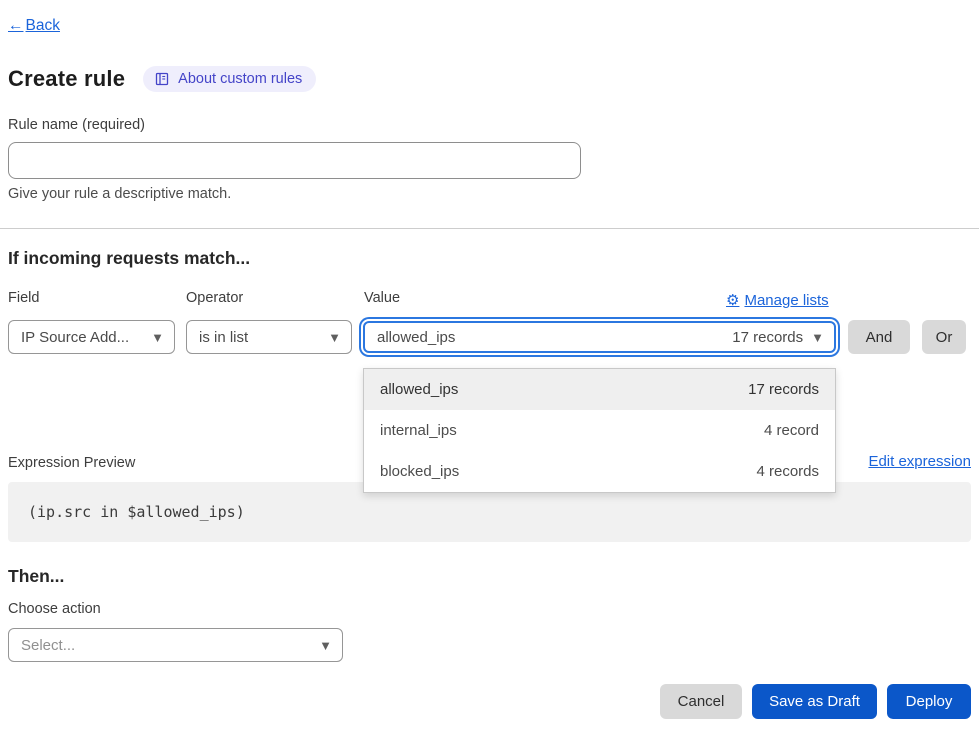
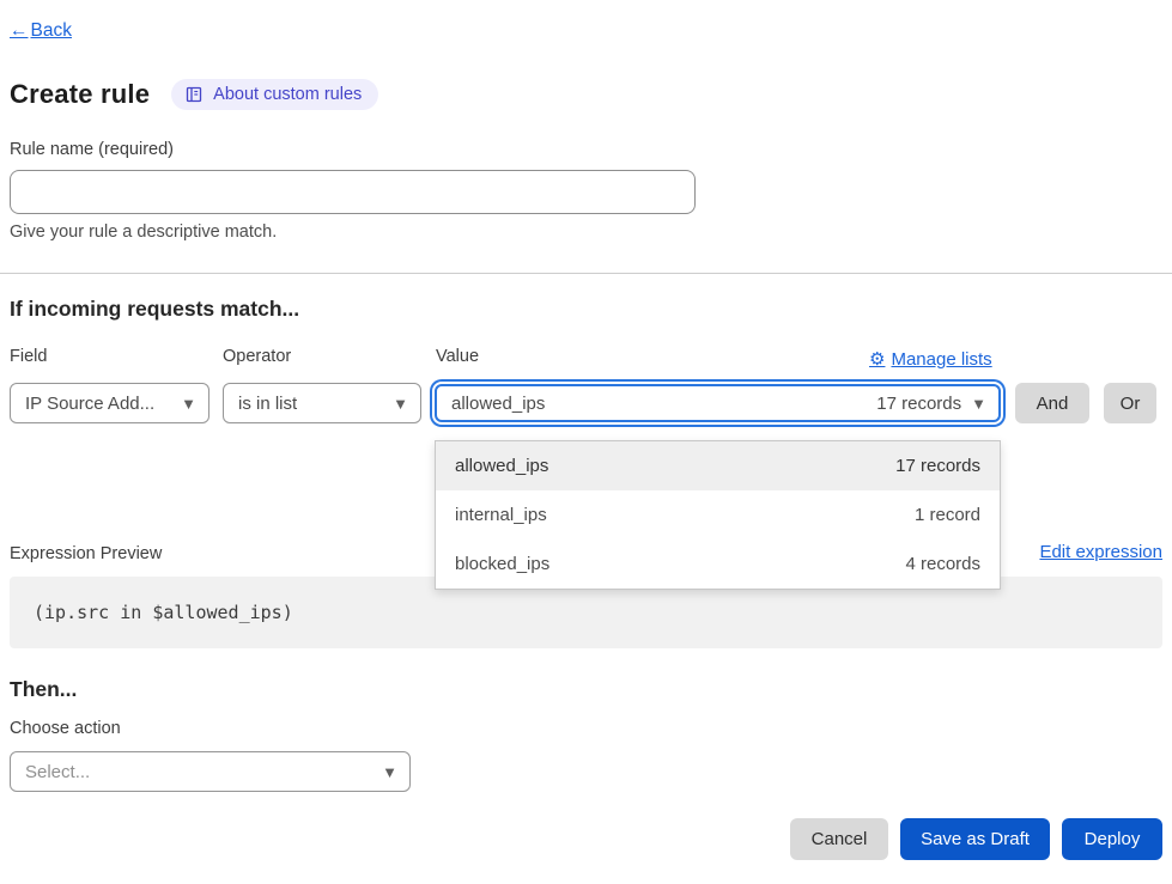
  ←
  Back
  Create rule
  About custom rules
  Rule name (required)
  Give your rule a descriptive match.
  If incoming requests match...
  Field
  Operator
  Value
  ⚙
  Manage lists
  IP Source Add...
  ▼
  is in list
  ▼
  allowed_ips
  17 records
  ▼
  And
  Or
  Expression Preview
  Edit expression
  (ip.src in $allowed_ips)
  allowed_ips
  17 records
  internal_ips
- 4 record
+ 1 record
  blocked_ips
  4 records
  Then...
  Choose action
  Select...
  ▼
  Cancel
  Save as Draft
  Deploy
